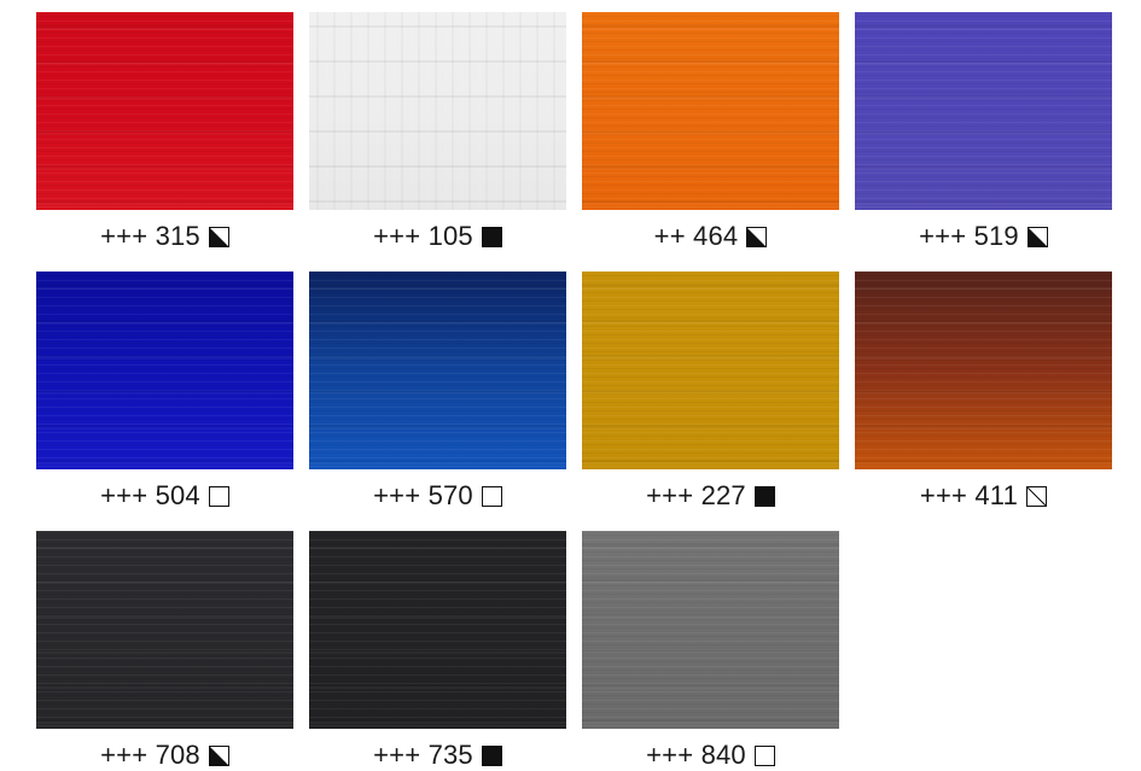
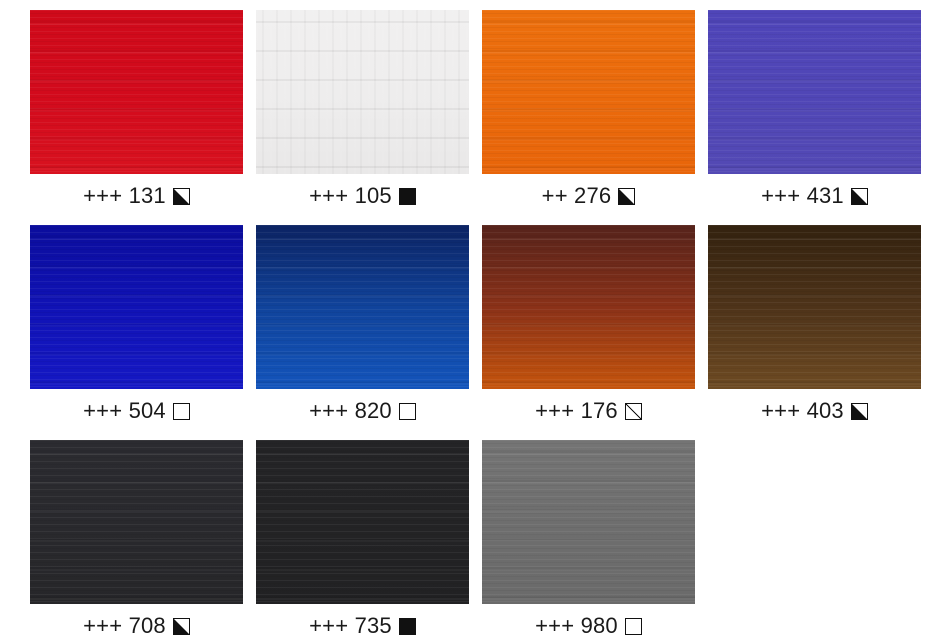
- +++ 315
+ +++ 131
  +++ 105
- ++ 464
+ ++ 276
- +++ 519
+ +++ 431
  +++ 504
- +++ 570
+ +++ 820
- +++ 227
- +++ 411
+ +++ 176
+ +++ 403
  +++ 708
  +++ 735
- +++ 840
+ +++ 980
